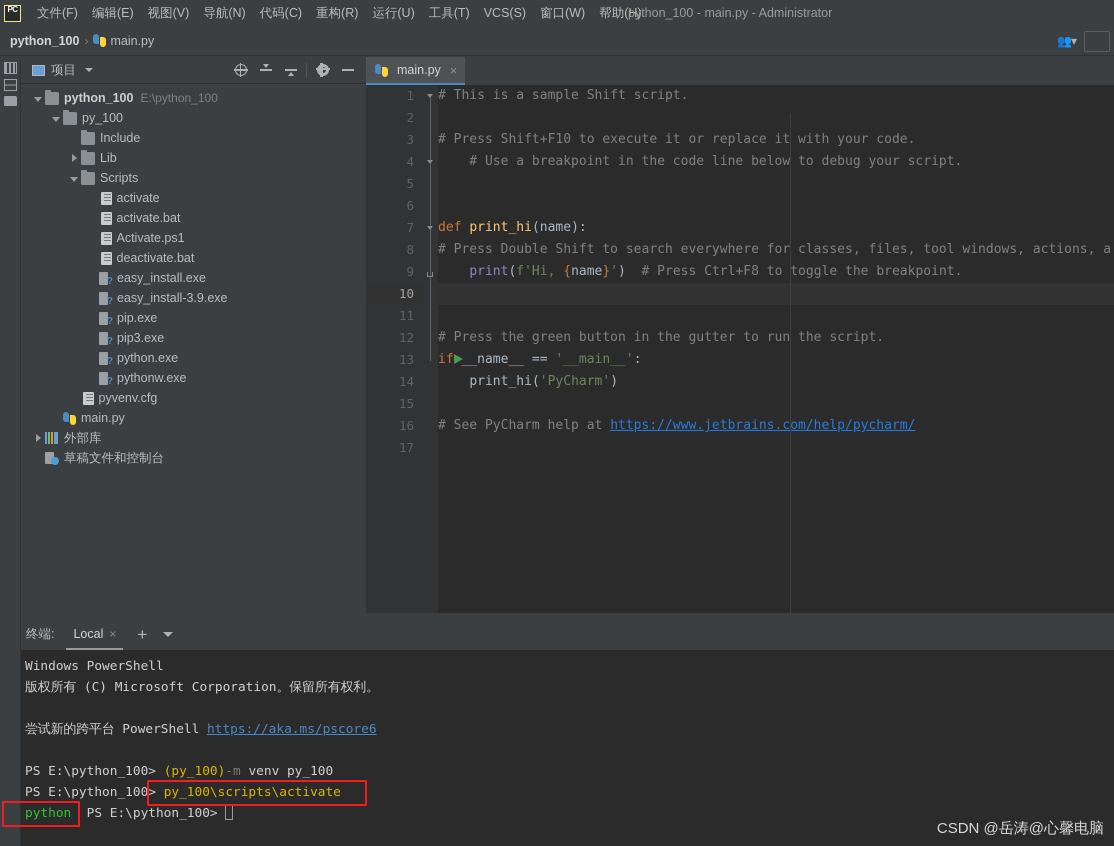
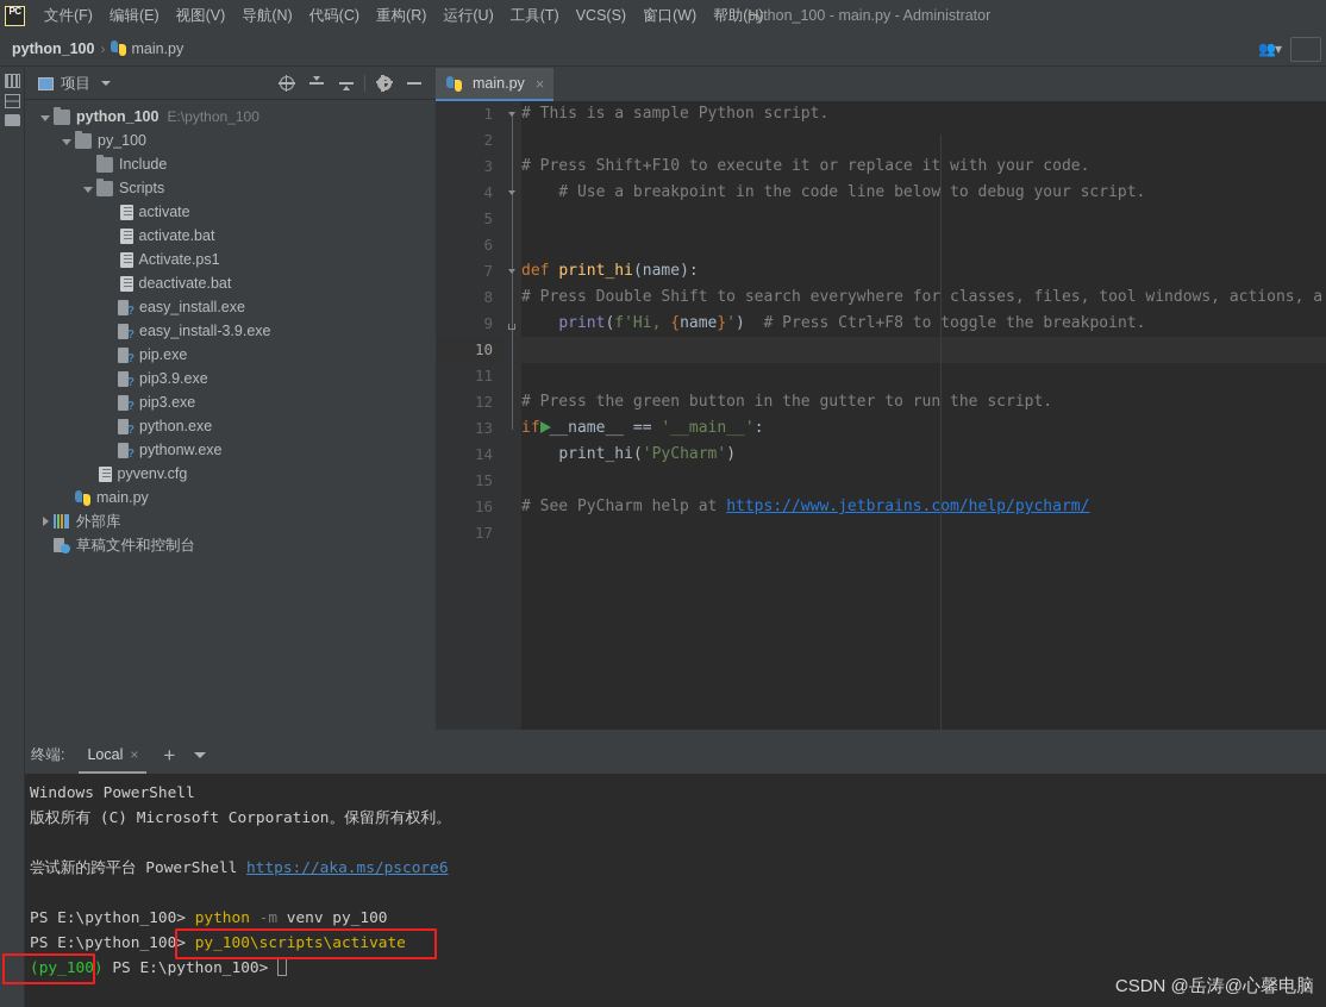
  文件(F)
  编辑(E)
  视图(V)
  导航(N)
  代码(C)
  重构(R)
  运行(U)
  工具(T)
  VCS(S)
  窗口(W)
  帮助(H)
  python_100 - main.py - Administrator
  python_100
  ›
  main.py
  👥▾
  项目
  python_100
  E:\python_100
  py_100
  Include
- Lib
  Scripts
  activate
  activate.bat
  Activate.ps1
  deactivate.bat
  easy_install.exe
  easy_install-3.9.exe
  pip.exe
+ pip3.9.exe
  pip3.exe
  python.exe
  pythonw.exe
  pyvenv.cfg
  main.py
  外部库
  草稿文件和控制台
  main.py
  ×
  1
  2
  3
  4
  5
  6
  7
  8
  9
  10
  11
  12
  13
  14
  15
  16
  17
- # This is a sample Shift script.
+ # This is a sample Python script.
  # Press Shift+F10 to execute it or replace it with your code.
  # Use a breakpoint in the code line below to debug your script.
  def print_hi(name):
  # Press Double Shift to search everywhere for classes, files, tool windows, actions, a
  print(f'Hi, {name}') # Press Ctrl+F8 to toggle the breakpoint.
  # Press the green button in the gutter to run the script.
  if __name__ == '__main__':
  print_hi('PyCharm')
  # See PyCharm help at https://www.jetbrains.com/help/pycharm/
  终端:
  Local
  ×
  +
  Windows PowerShell
  版权所有 (C) Microsoft Corporation。保留所有权利。
  尝试新的跨平台 PowerShell https://aka.ms/pscore6
- PS E:\python_100> (py_100)-m venv py_100
+ PS E:\python_100> python -m venv py_100
  PS E:\python_100> py_100\scripts\activate
- python PS E:\python_100>
+ (py_100) PS E:\python_100>
  CSDN @岳涛@心馨电脑
